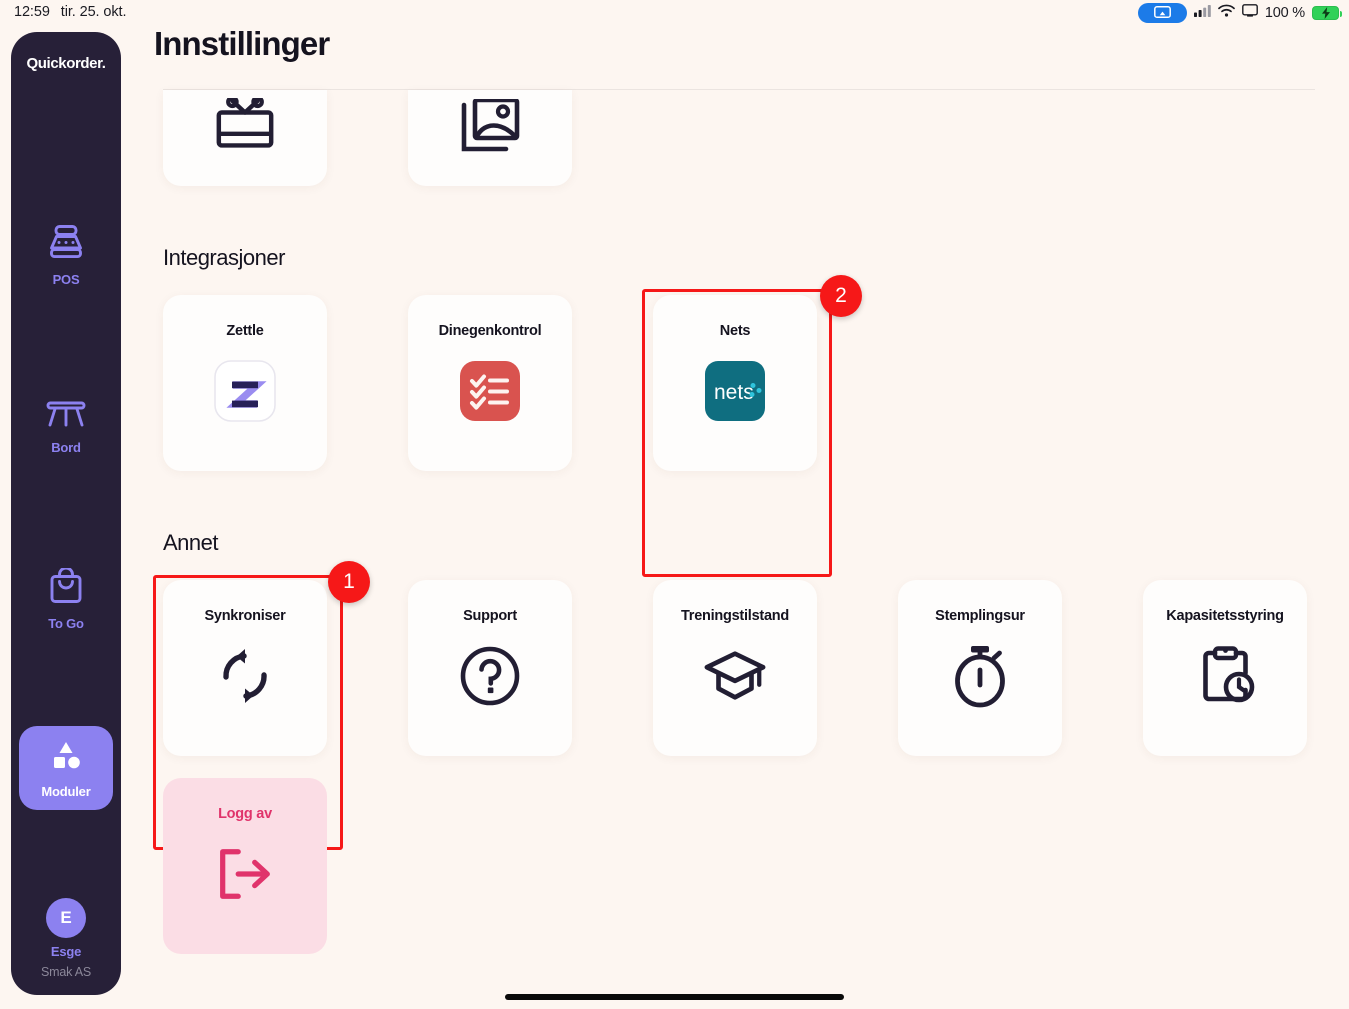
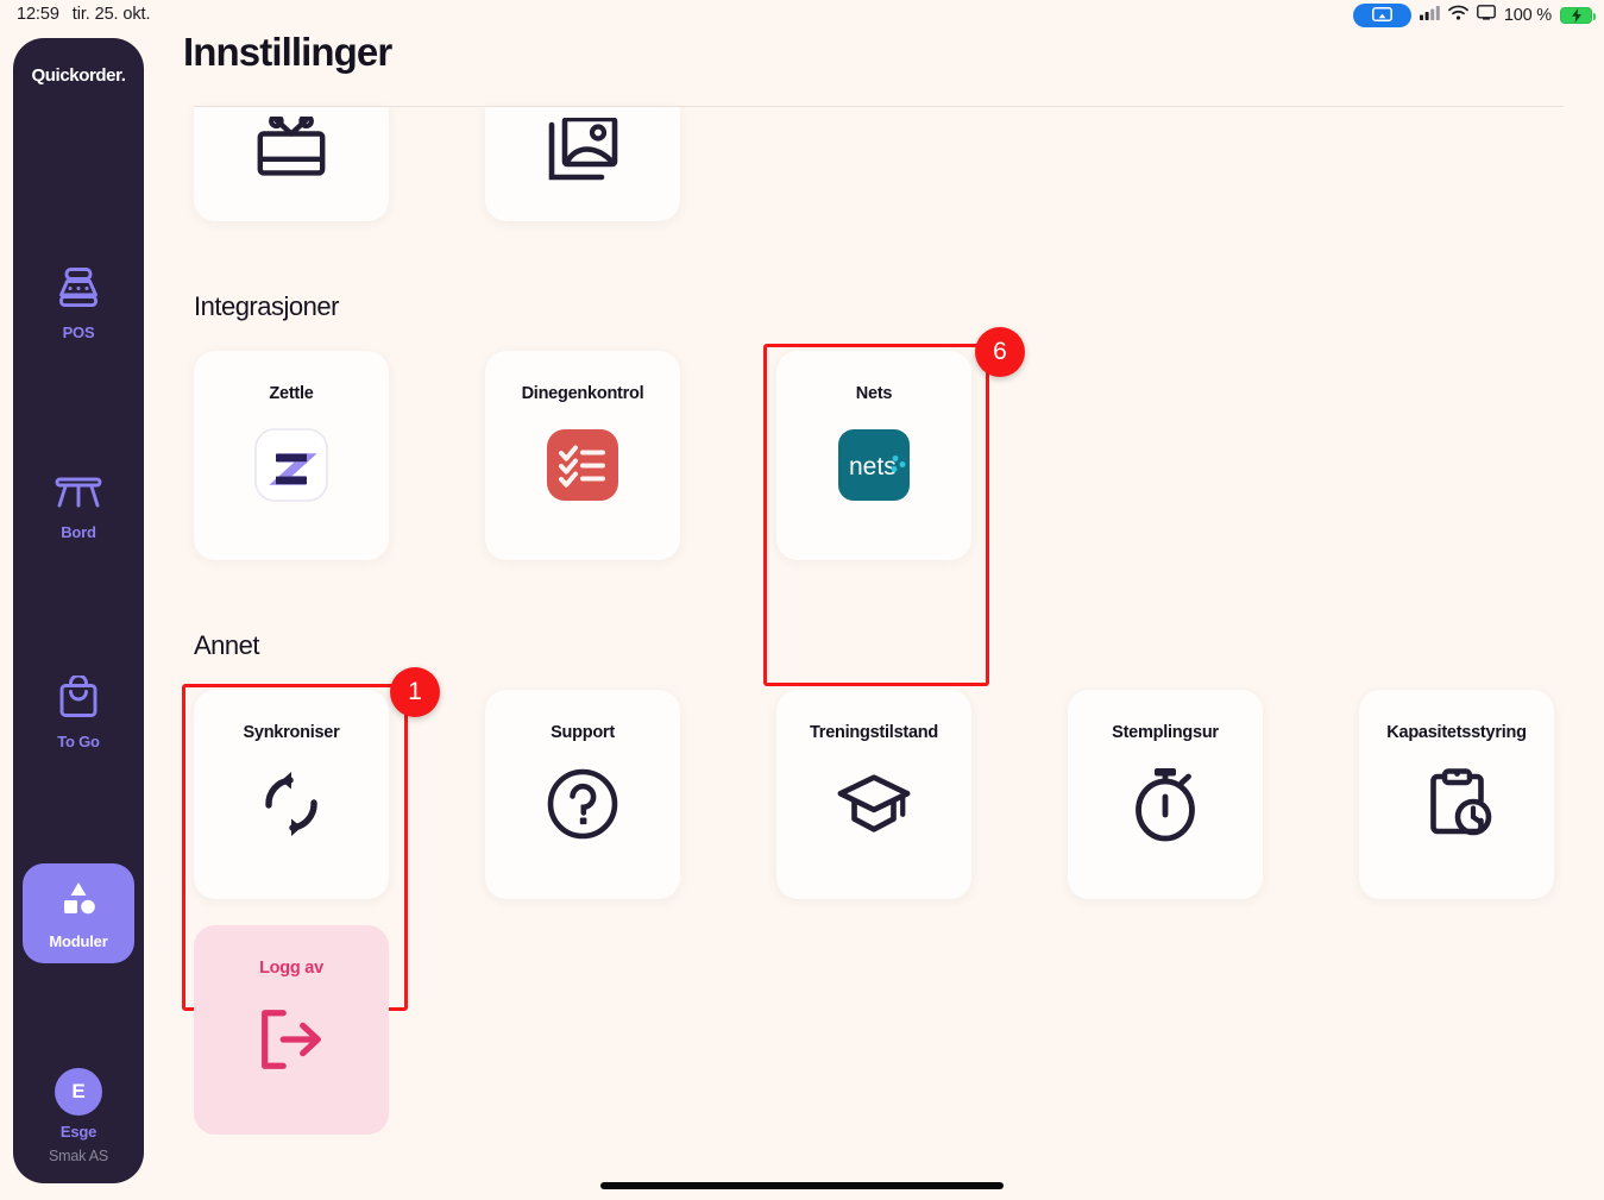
  12:59
  tir. 25. okt.
  100 %
  Quickorder.
  POS
  Bord
  To Go
  Moduler
  E
  Esge
  Smak AS
  Innstillinger
  Integrasjoner
  Zettle
  Dinegenkontrol
  Nets
  nets
- 2
+ 6
  Annet
  Synkroniser
  1
  Support
  Treningstilstand
  Stemplingsur
  Kapasitetsstyring
  Logg av
